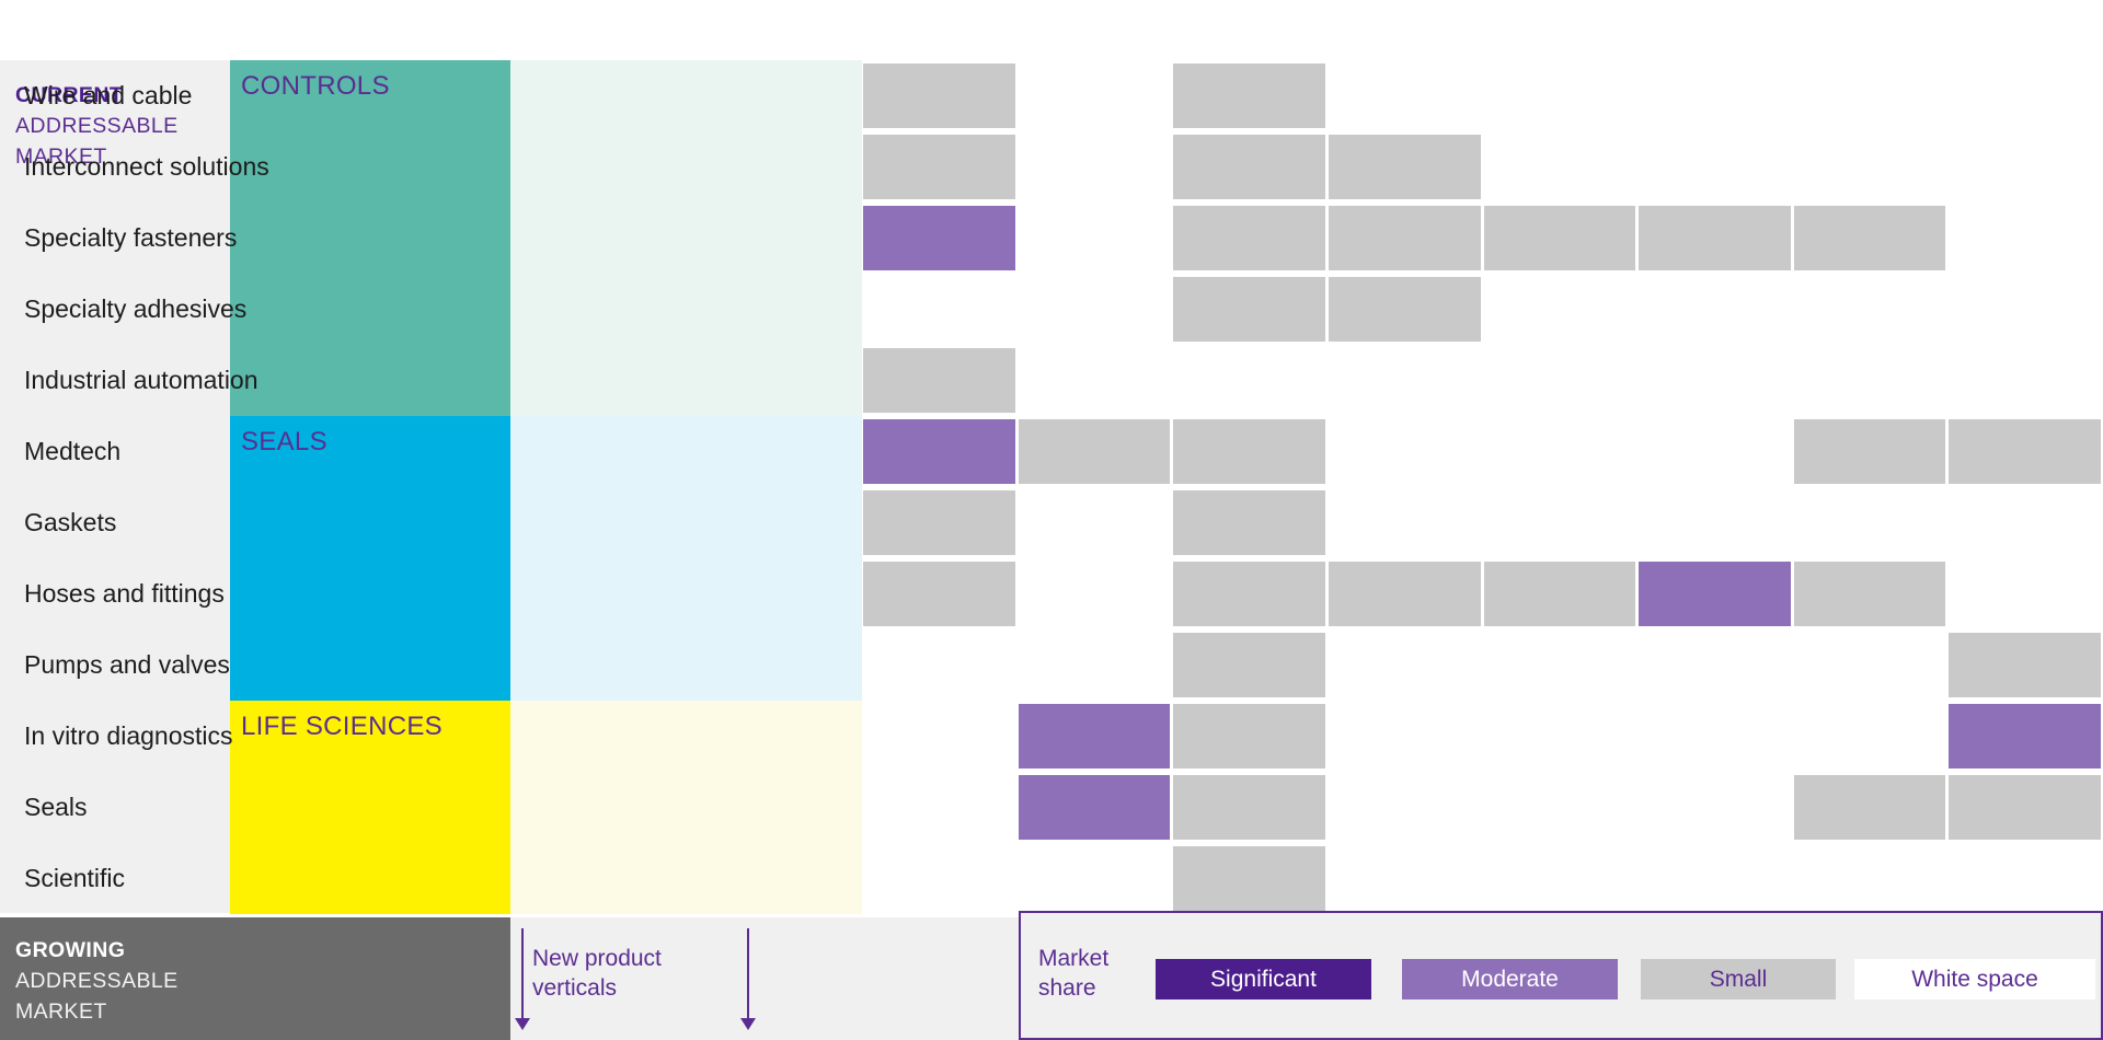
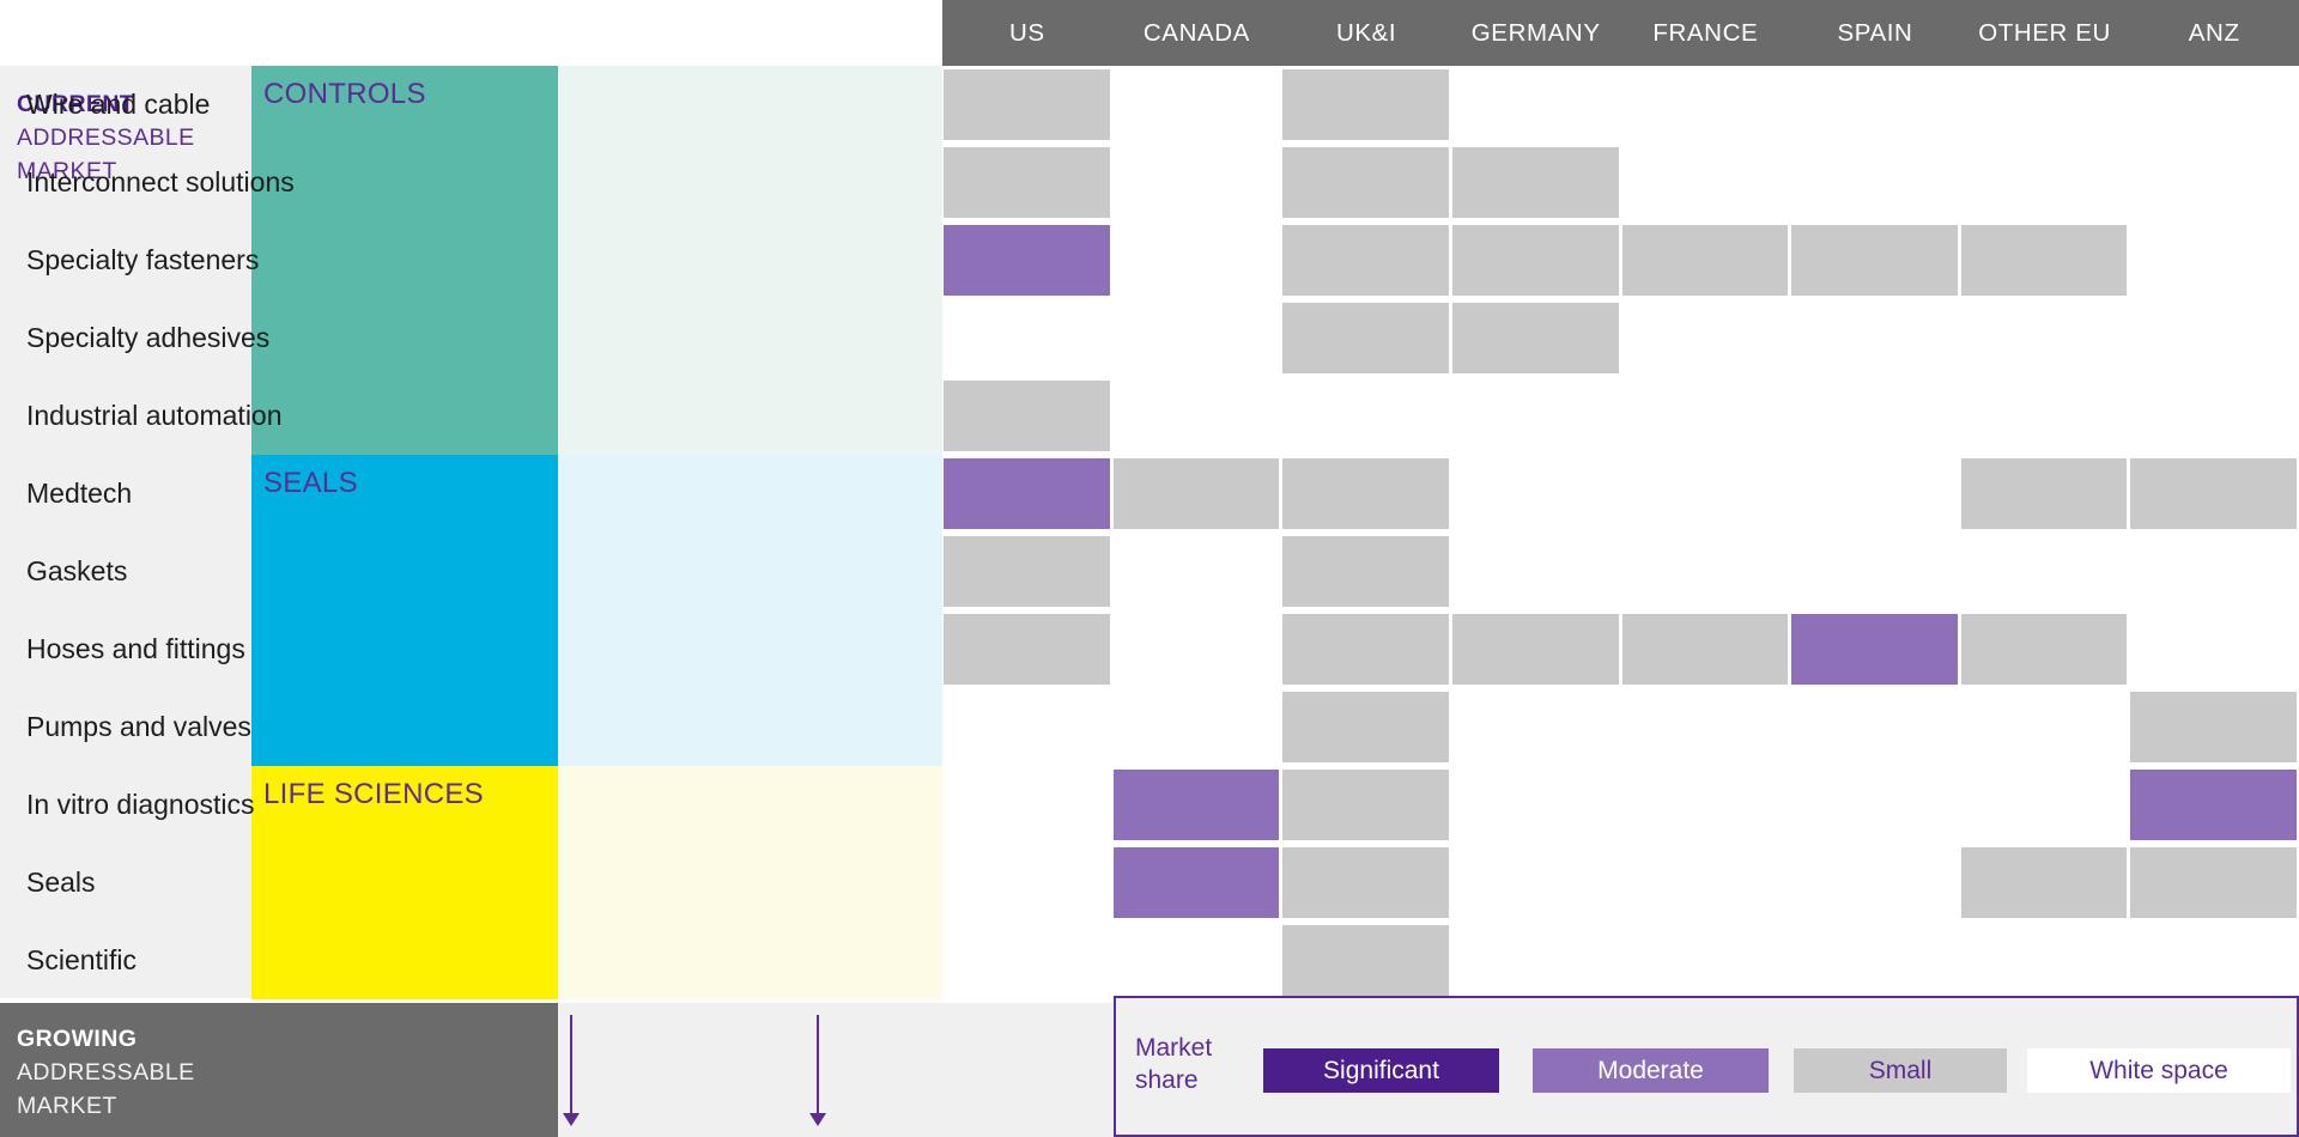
+ US
+ CANADA
+ UK&I
+ GERMANY
+ FRANCE
+ SPAIN
+ OTHER EU
+ ANZ
  CURRENT
  ADDRESSABLE
  MARKET
  CONTROLS
  Wire and cable
  Interconnect solutions
  Specialty fasteners
  Specialty adhesives
  Industrial automation
  SEALS
  Medtech
  Gaskets
  Hoses and fittings
  Pumps and valves
  LIFE SCIENCES
  In vitro diagnostics
  Seals
  Scientific
  GROWING
  ADDRESSABLE
  MARKET
- New product
- verticals
  Market
  share
  Significant
  Moderate
  Small
  White space
